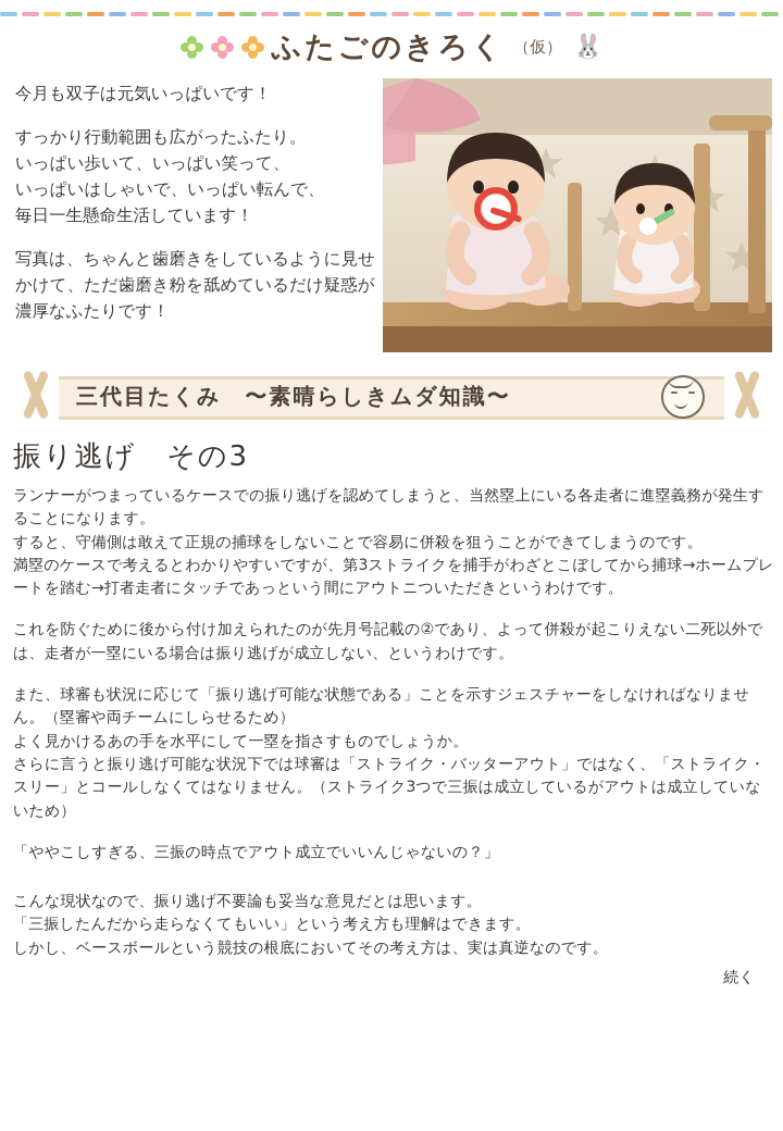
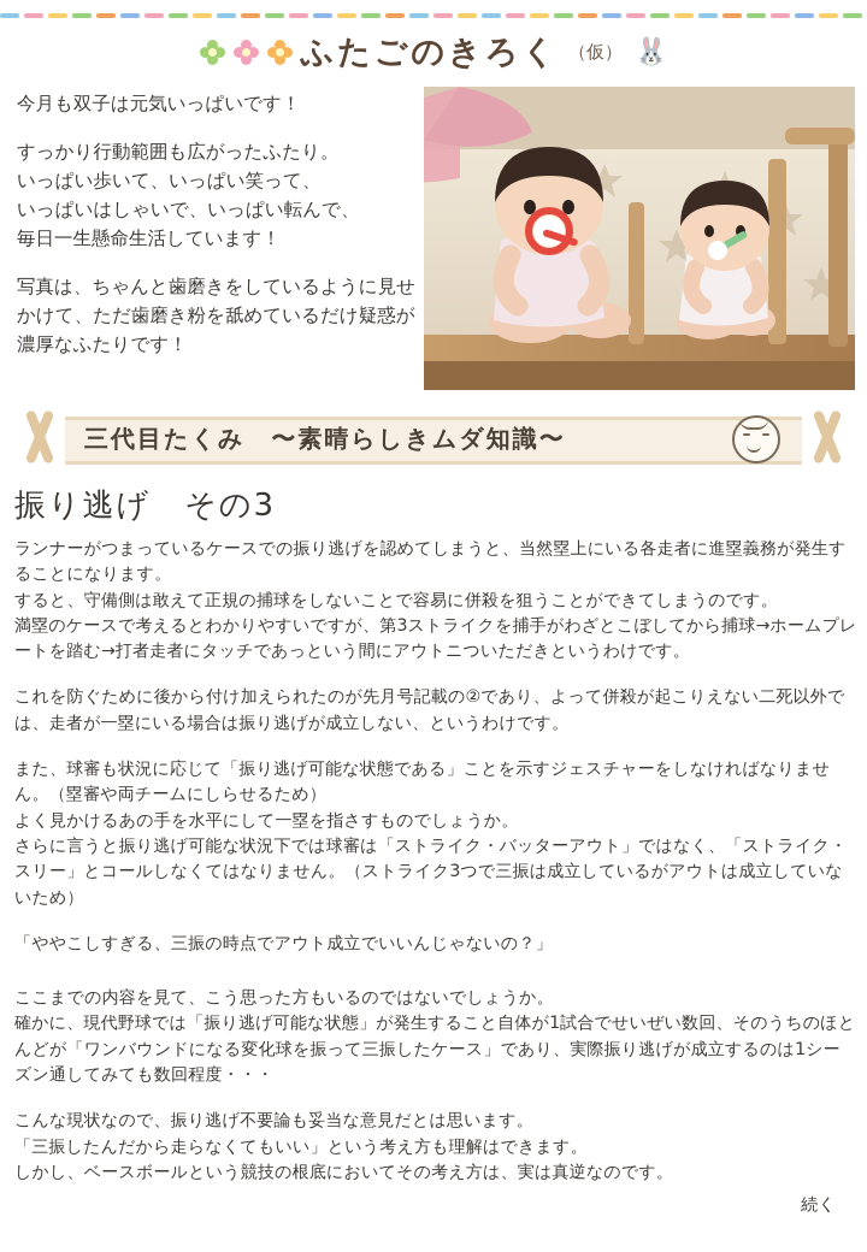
  ふたごのきろく
  （仮）
  🐰
  今月も双子は元気いっぱいです！
  すっかり行動範囲も広がったふたり。
  いっぱい歩いて、いっぱい笑って、
  いっぱいはしゃいで、いっぱい転んで、
  毎日一生懸命生活しています！
  写真は、ちゃんと歯磨きをしているように見せかけて、ただ歯磨き粉を舐めているだけ疑惑が濃厚なふたりです！
  三代目たくみ 〜素晴らしきムダ知識〜
  振り逃げ その3
  ランナーがつまっているケースでの振り逃げを認めてしまうと、当然塁上にいる各走者に進塁義務が発生することになります。
  すると、守備側は敢えて正規の捕球をしないことで容易に併殺を狙うことができてしまうのです。
  満塁のケースで考えるとわかりやすいですが、第3ストライクを捕手がわざとこぼしてから捕球→ホームプレートを踏む→打者走者にタッチであっという間にアウトニついただきというわけです。
  これを防ぐために後から付け加えられたのが先月号記載の②であり、よって併殺が起こりえない二死以外では、走者が一塁にいる場合は振り逃げが成立しない、というわけです。
  また、球審も状況に応じて「振り逃げ可能な状態である」ことを示すジェスチャーをしなければなりません。（塁審や両チームにしらせるため）
  よく見かけるあの手を水平にして一塁を指さすものでしょうか。
  さらに言うと振り逃げ可能な状況下では球審は「ストライク・バッターアウト」ではなく、「ストライク・スリー」とコールしなくてはなりません。（ストライク3つで三振は成立しているがアウトは成立していないため）
  「ややこしすぎる、三振の時点でアウト成立でいいんじゃないの？」
+ ここまでの内容を見て、こう思った方もいるのではないでしょうか。
+ 確かに、現代野球では「振り逃げ可能な状態」が発生すること自体が1試合でせいぜい数回、そのうちのほとんどが「ワンバウンドになる変化球を振って三振したケース」であり、実際振り逃げが成立するのは1シーズン通してみても数回程度・・・
  こんな現状なので、振り逃げ不要論も妥当な意見だとは思います。
  「三振したんだから走らなくてもいい」という考え方も理解はできます。
  しかし、ベースボールという競技の根底においてその考え方は、実は真逆なのです。
  続く
